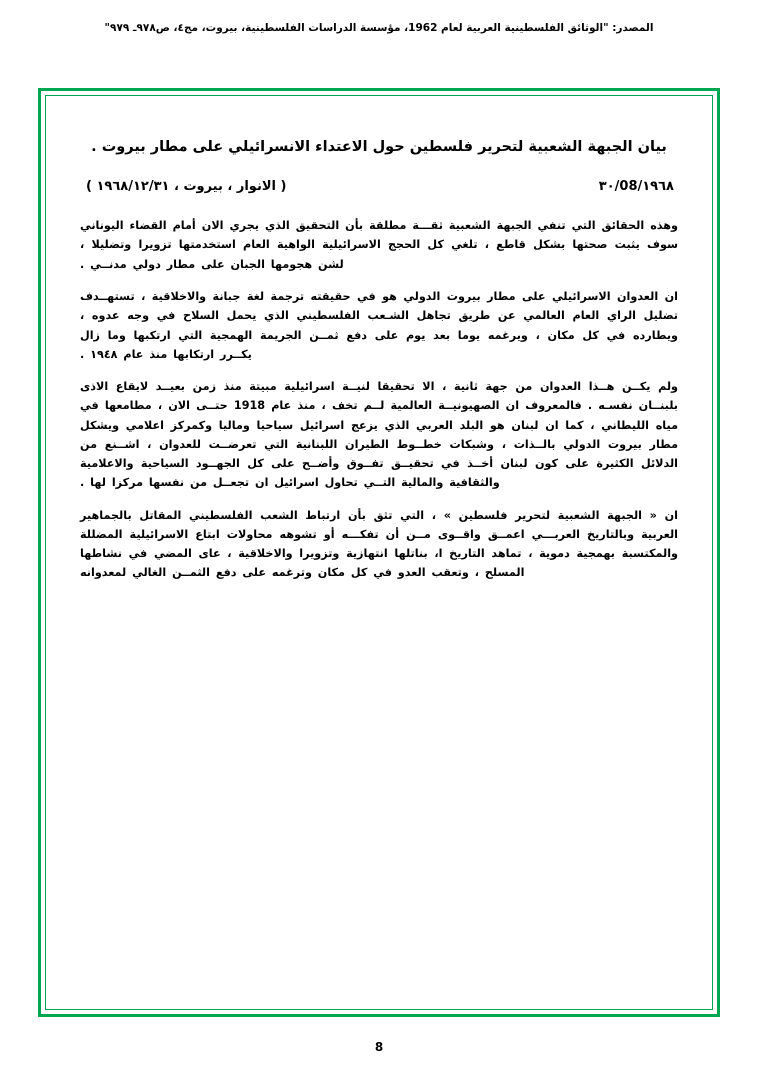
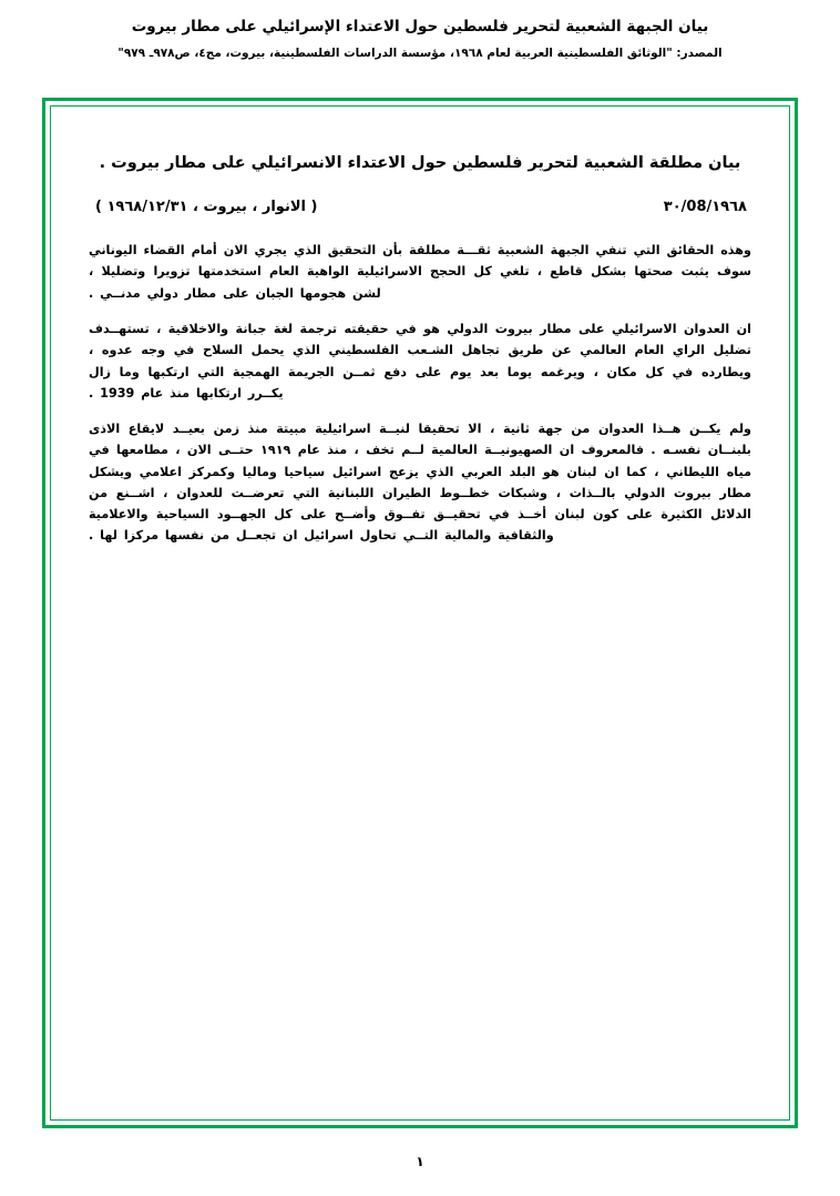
+ بيان الجبهة الشعبية لتحرير فلسطين حول الاعتداء الإسرائيلي على مطار بيروت
- المصدر: "الوثائق الفلسطينية العربية لعام 1962، مؤسسة الدراسات الفلسطينية، بيروت، مج٤، ص٩٧٨ـ ٩٧٩"
+ المصدر: "الوثائق الفلسطينية العربية لعام ١٩٦٨، مؤسسة الدراسات الفلسطينية، بيروت، مج٤، ص٩٧٨ـ ٩٧٩"
- بيان الجبهة الشعبية لتحرير فلسطين حول الاعتداء الانسرائيلي على مطار بيروت .
+ بيان مطلقة الشعبية لتحرير فلسطين حول الاعتداء الانسرائيلي على مطار بيروت .
  ١٩٦٨/08/٣٠
  ( الانوار ، بيروت ، ١٩٦٨/١٢/٣١ )
  وهذه الحقائق التي تنفي الجبهة الشعبية ثقـــة مطلقة بأن التحقيق الذي يجري الان أمام القضاء اليوناني سوف يثبت صحتها بشكل قاطع ، تلغي كل الحجج الاسرائيلية الواهية العام استخدمتها تزويرا وتضليلا ، لشن هجومها الجبان على مطار دولي مدنــي .
- ان العدوان الاسرائيلي على مطار بيروت الدولي هو في حقيقته ترجمة لغة جبانة والاخلاقية ، تستهــدف تضليل الراي العام العالمي عن طريق تجاهل الشـعب الفلسطيني الذي يحمل السلاح في وجه عدوه ، ويطارده في كل مكان ، ويرغمه يوما بعد يوم على دفع ثمــن الجريمة الهمجية التي ارتكبها وما زال يكــرر ارتكابها منذ عام ١٩٤٨ .
+ ان العدوان الاسرائيلي على مطار بيروت الدولي هو في حقيقته ترجمة لغة جبانة والاخلاقية ، تستهــدف تضليل الراي العام العالمي عن طريق تجاهل الشـعب الفلسطيني الذي يحمل السلاح في وجه عدوه ، ويطارده في كل مكان ، ويرغمه يوما بعد يوم على دفع ثمــن الجريمة الهمجية التي ارتكبها وما زال يكــرر ارتكابها منذ عام 1939 .
- ولم يكــن هــذا العدوان من جهة ثانية ، الا تحقيقا لنيــة اسرائيلية مبيتة منذ زمن بعيــد لايقاع الاذى بلبنــان نفسـه . فالمعروف ان الصهيونيــة العالمية لــم تخف ، منذ عام 1918 حتــى الان ، مطامعها في مياه الليطاني ، كما ان لبنان هو البلد العربي الذي يزعج اسرائيل سياحيا وماليا وكمركز اعلامي ويشكل مطار بيروت الدولي بالــذات ، وشبكات خطــوط الطيران اللبنانية التي تعرضــت للعدوان ، اشــنع من الدلائل الكثيرة على كون لبنان أخــذ في تحقيــق تفــوق وأضــح على كل الجهــود السياحية والاعلامية والثقافية والمالية التــي تحاول اسرائيل ان تجعــل من نفسها مركزا لها .
+ ولم يكــن هــذا العدوان من جهة ثانية ، الا تحقيقا لنيــة اسرائيلية مبيتة منذ زمن بعيــد لايقاع الاذى بلبنــان نفسـه . فالمعروف ان الصهيونيــة العالمية لــم تخف ، منذ عام ١٩١٩ حتــى الان ، مطامعها في مياه الليطاني ، كما ان لبنان هو البلد العربي الذي يزعج اسرائيل سياحيا وماليا وكمركز اعلامي ويشكل مطار بيروت الدولي بالــذات ، وشبكات خطــوط الطيران اللبنانية التي تعرضــت للعدوان ، اشــنع من الدلائل الكثيرة على كون لبنان أخــذ في تحقيــق تفــوق وأضــح على كل الجهــود السياحية والاعلامية والثقافية والمالية التــي تحاول اسرائيل ان تجعــل من نفسها مركزا لها .
- ان « الجبهة الشعبية لتحرير فلسطين » ، التي تثق بأن ارتباط الشعب الفلسطيني المقاتل بالجماهير العربية وبالتاريخ العربـــي اعمــق واقــوى مــن أن تفكـــه أو تشوهه محاولات ابتاع الاسرائيلية المضللة والمكتسبة بهمجية دموية ، تماهد التاريخ ا، بناتلها انتهازية وتزويرا والاخلاقية ، عاى المضي في نشاطها المسلح ، وتعقب العدو في كل مكان وترغمه على دفع الثمــن الغالي لمعدوانه
- 8
+ ١
